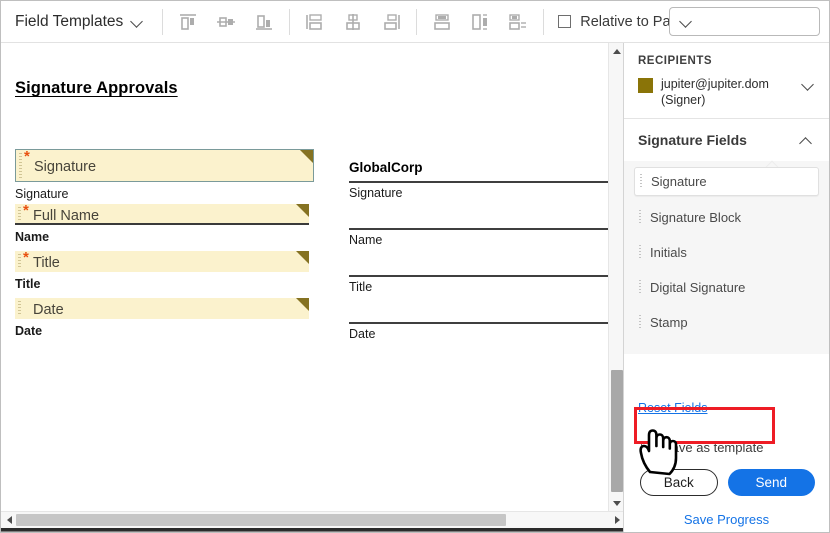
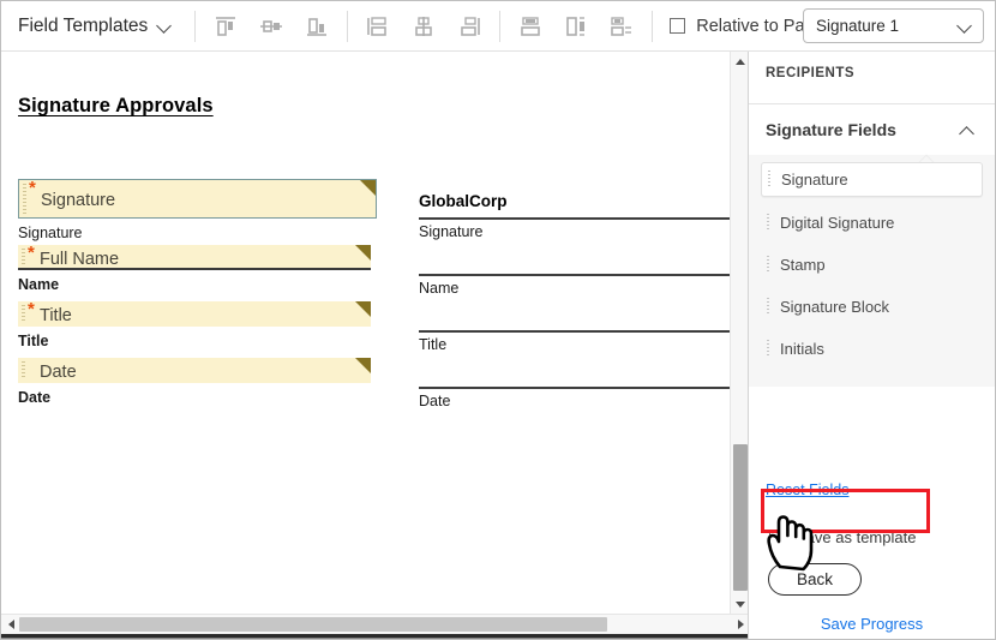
  Field Templates
  Relative to Pa
+ Signature 1
  Signature Approvals
  GlobalCorp
  *
  Signature
  Signature
  *
  Full Name
  Name
  *
  Title
  Title
  Date
  Date
  Signature
  Name
  Title
  Date
  RECIPIENTS
- jupiter@jupiter.dom
- (Signer)
  Signature Fields
  Signature
- Signature Block
+ Digital Signature
- Initials
+ Stamp
- Digital Signature
+ Signature Block
- Stamp
+ Initials
  Reset Fields
  ve as template
  Back
- Send
  Save Progress
